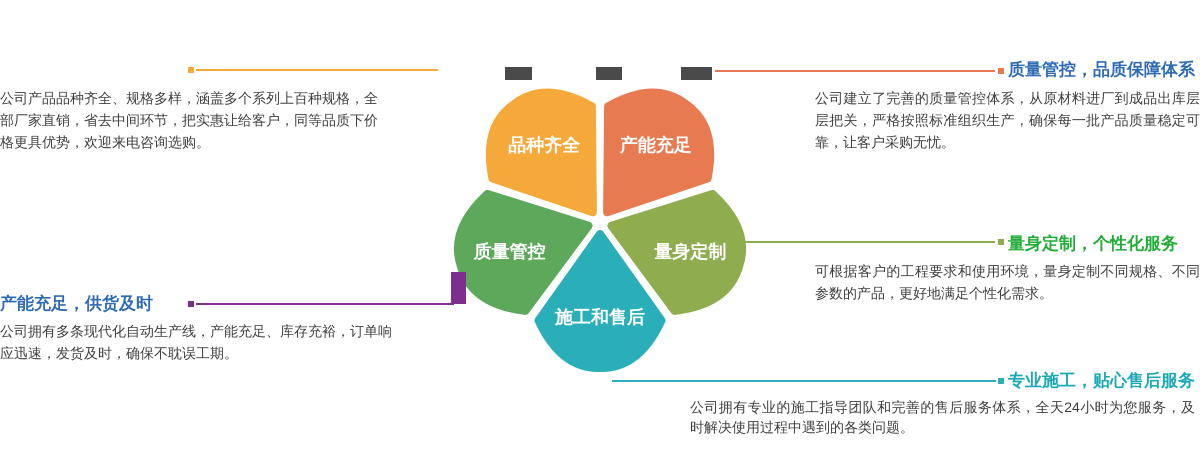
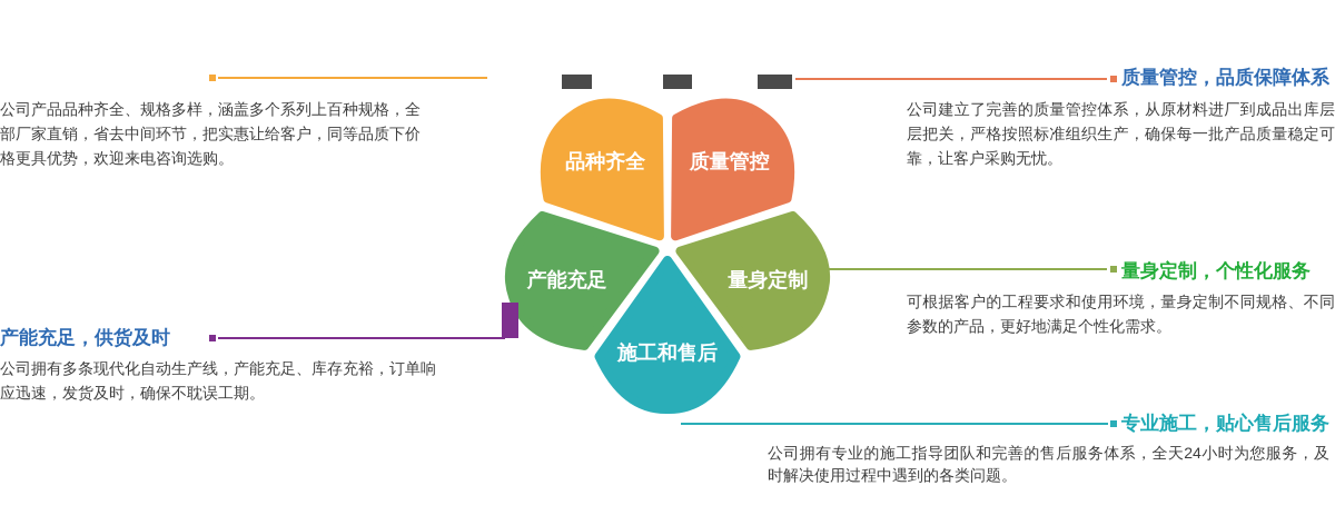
  品种齐全
- 产能充足
+ 质量管控
  量身定制
  施工和售后
- 质量管控
+ 产能充足
  公司产品品种齐全、规格多样，涵盖多个系列上百种规格，全部厂家直销，省去中间环节，把实惠让给客户，同等品质下价格更具优势，欢迎来电咨询选购。
  质量管控，品质保障体系
  公司建立了完善的质量管控体系，从原材料进厂到成品出库层层把关，严格按照标准组织生产，确保每一批产品质量稳定可靠，让客户采购无忧。
  产能充足，供货及时
  公司拥有多条现代化自动生产线，产能充足、库存充裕，订单响应迅速，发货及时，确保不耽误工期。
  量身定制，个性化服务
  可根据客户的工程要求和使用环境，量身定制不同规格、不同参数的产品，更好地满足个性化需求。
  专业施工，贴心售后服务
  公司拥有专业的施工指导团队和完善的售后服务体系，全天24小时为您服务，及时解决使用过程中遇到的各类问题。
